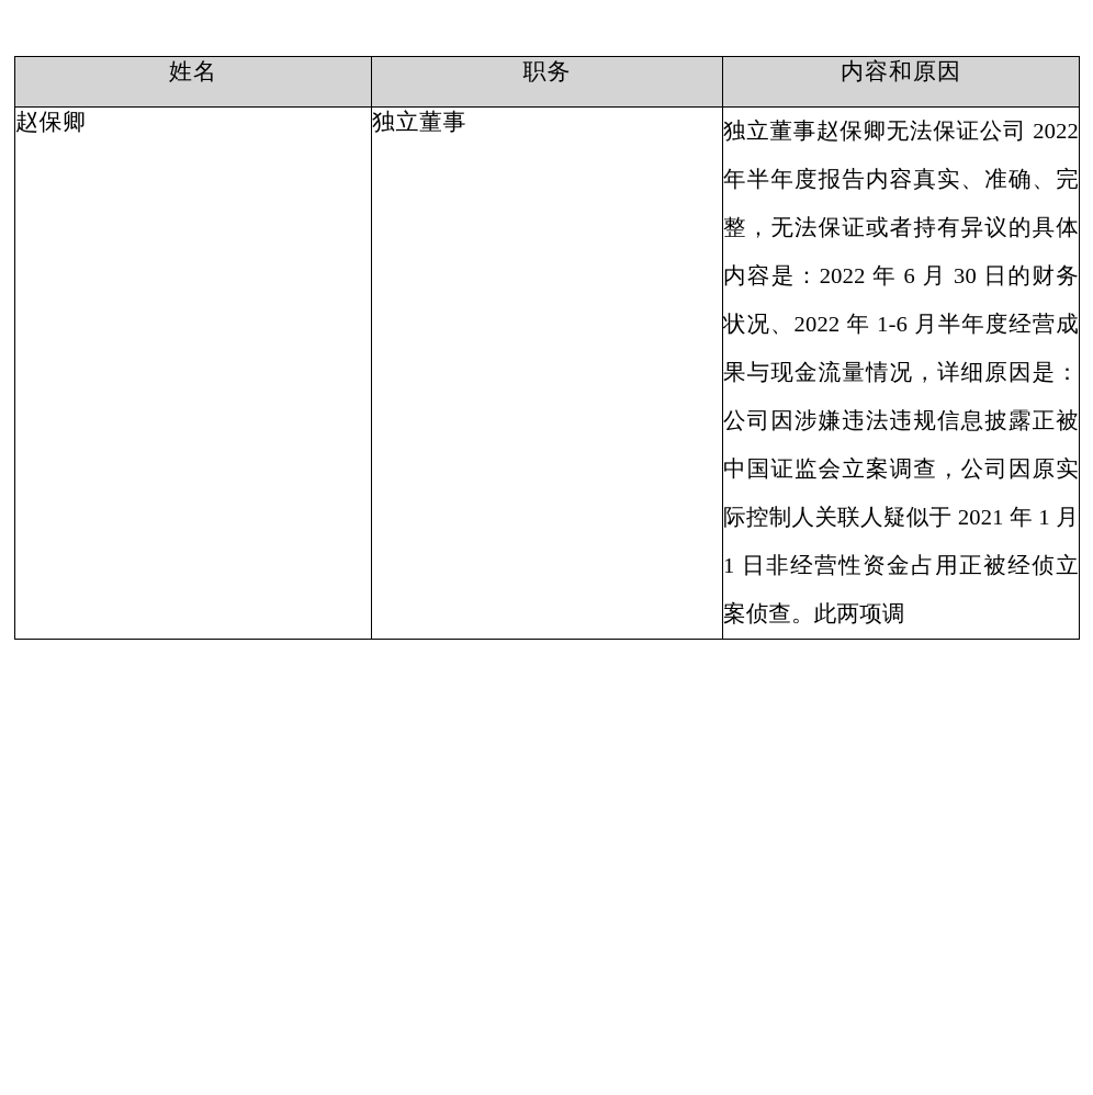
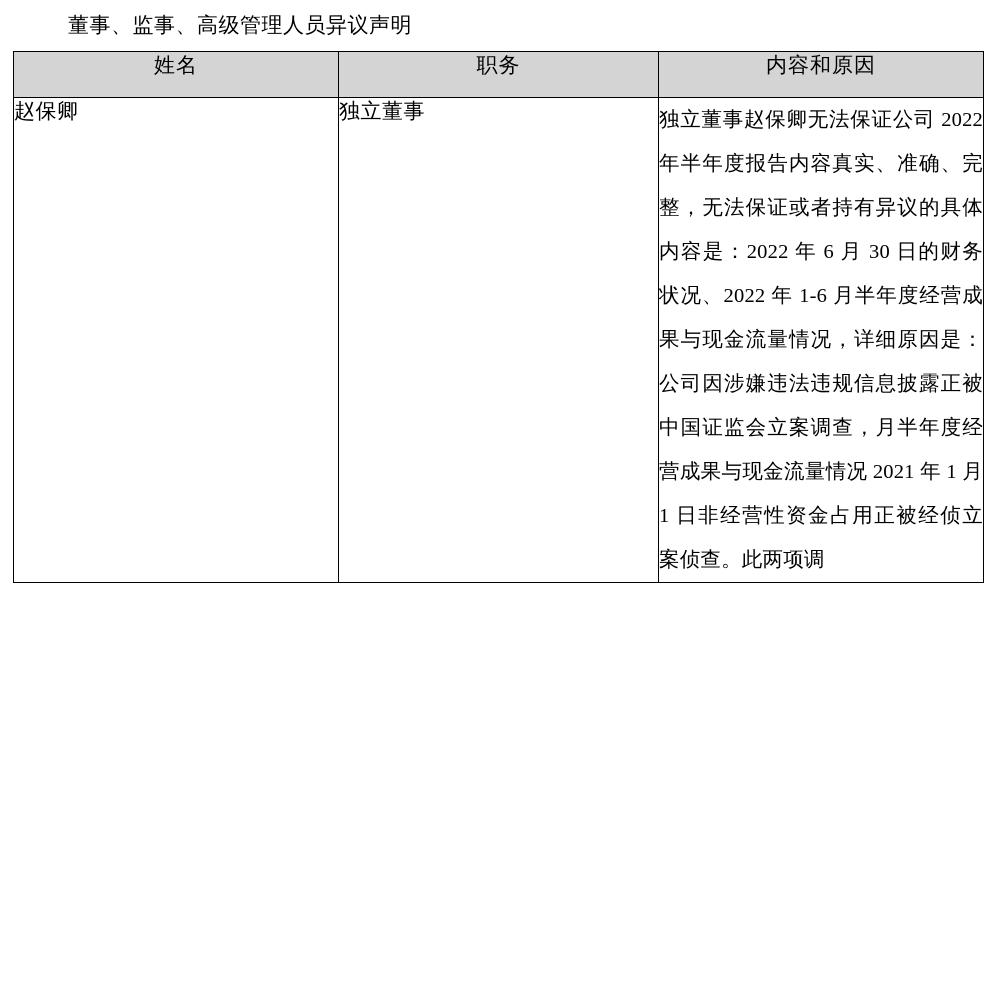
+ 董事、监事、高级管理人员异议声明
  姓名	职务	内容和原因
- 赵保卿	独立董事	独立董事赵保卿无法保证公司 2022 年半年度报告内容真实、准确、完整，无法保证或者持有异议的具体内容是：2022 年 6 月 30 日的财务状况、2022 年 1-6 月半年度经营成果与现金流量情况，详细原因是：公司因涉嫌违法违规信息披露正被中国证监会立案调查，公司因原实际控制人关联人疑似于 2021 年 1 月 1 日非经营性资金占用正被经侦立案侦查。此两项调
+ 赵保卿	独立董事	独立董事赵保卿无法保证公司 2022 年半年度报告内容真实、准确、完整，无法保证或者持有异议的具体内容是：2022 年 6 月 30 日的财务状况、2022 年 1-6 月半年度经营成果与现金流量情况，详细原因是：公司因涉嫌违法违规信息披露正被中国证监会立案调查，月半年度经营成果与现金流量情况 2021 年 1 月 1 日非经营性资金占用正被经侦立案侦查。此两项调
